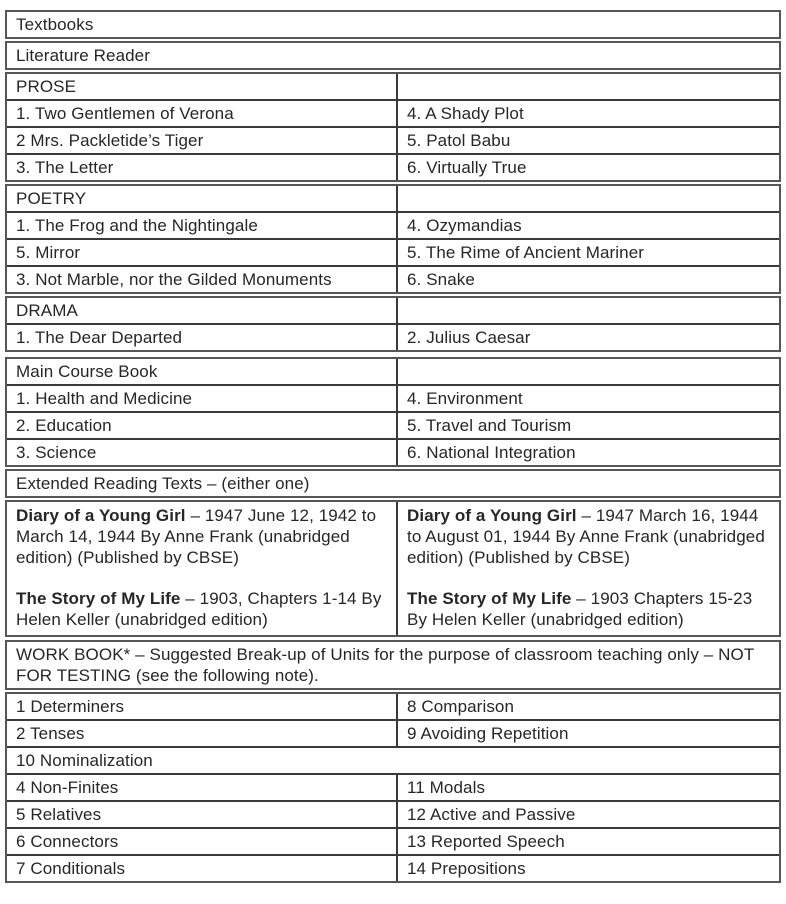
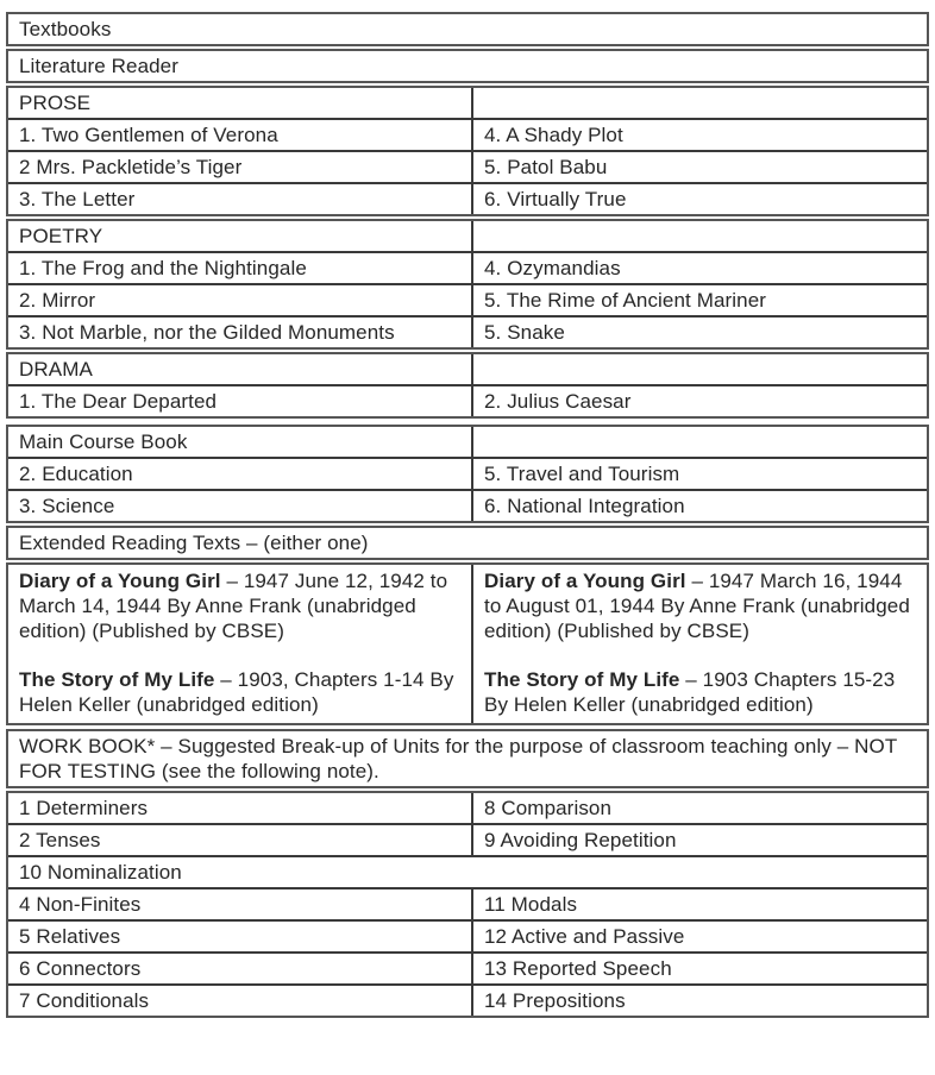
  Textbooks
  Literature Reader
  PROSE
  1. Two Gentlemen of Verona
  4. A Shady Plot
  2 Mrs. Packletide’s Tiger
  5. Patol Babu
  3. The Letter
  6. Virtually True
  POETRY
  1. The Frog and the Nightingale
  4. Ozymandias
- 5. Mirror
+ 2. Mirror
  5. The Rime of Ancient Mariner
  3. Not Marble, nor the Gilded Monuments
- 6. Snake
+ 5. Snake
  DRAMA
  1. The Dear Departed
  2. Julius Caesar
  Main Course Book
- 1. Health and Medicine
- 4. Environment
  2. Education
  5. Travel and Tourism
  3. Science
  6. National Integration
  Extended Reading Texts – (either one)
  Diary of a Young Girl – 1947 June 12, 1942 to March 14, 1944 By Anne Frank (unabridged edition) (Published by CBSE)
  The Story of My Life – 1903, Chapters 1-14 By Helen Keller (unabridged edition)
  Diary of a Young Girl – 1947 March 16, 1944 to August 01, 1944 By Anne Frank (unabridged edition) (Published by CBSE)
  The Story of My Life – 1903 Chapters 15-23 By Helen Keller (unabridged edition)
  WORK BOOK* – Suggested Break-up of Units for the purpose of classroom teaching only – NOT FOR TESTING (see the following note).
  1 Determiners
  8 Comparison
  2 Tenses
  9 Avoiding Repetition
  10 Nominalization
  4 Non-Finites
  11 Modals
  5 Relatives
  12 Active and Passive
  6 Connectors
  13 Reported Speech
  7 Conditionals
  14 Prepositions
